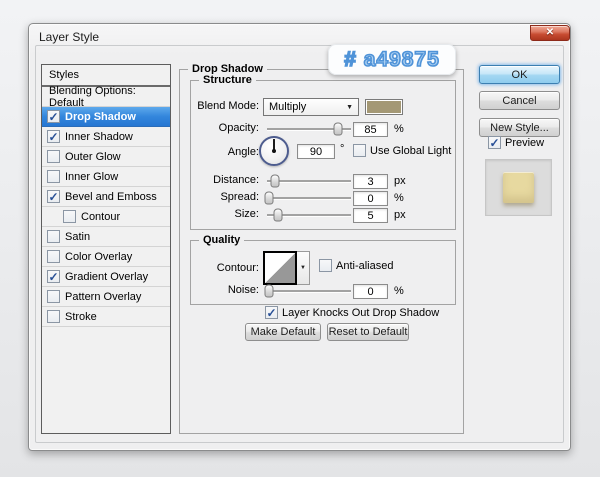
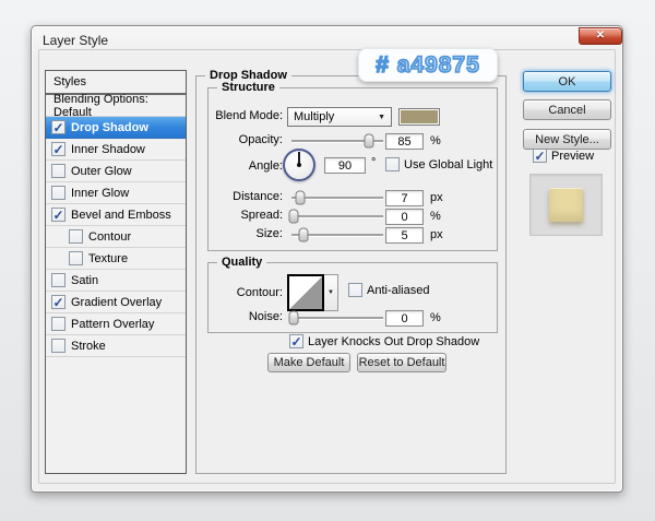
  Layer Style
  ✕
  Styles
  Blending Options: Default
  ✓
  Drop Shadow
  ✓
  Inner Shadow
  Outer Glow
  Inner Glow
  ✓
  Bevel and Emboss
  Contour
+ Texture
  Satin
- Color Overlay
  ✓
  Gradient Overlay
  Pattern Overlay
  Stroke
  Drop Shadow
  Structure
  Blend Mode:
  Multiply
  Opacity:
  85
  %
  Angle:
  90
  °
  Use Global Light
  Distance:
- 3
+ 7
  px
  Spread:
  0
  %
  Size:
  5
  px
  Quality
  Contour:
  Anti-aliased
  Noise:
  0
  %
  ✓
  Layer Knocks Out Drop Shadow
  Make Default
  Reset to Default
  OK
  Cancel
  New Style...
  ✓
  Preview
  # a49875
